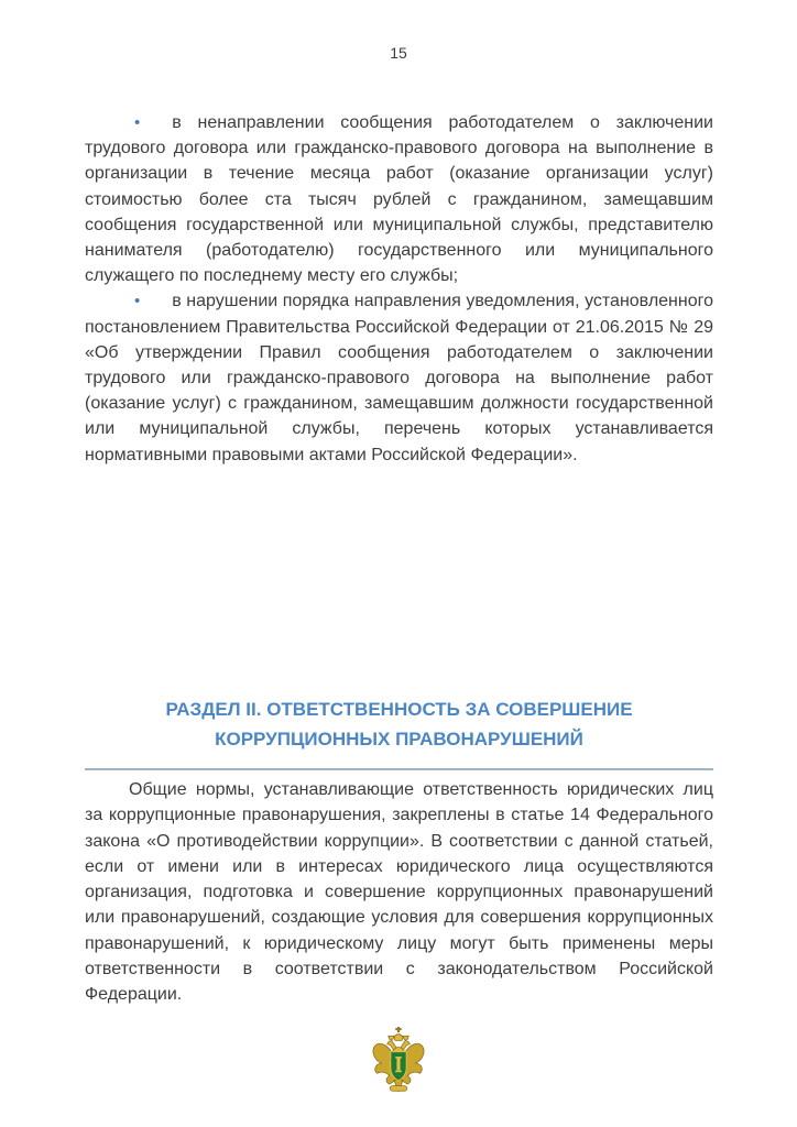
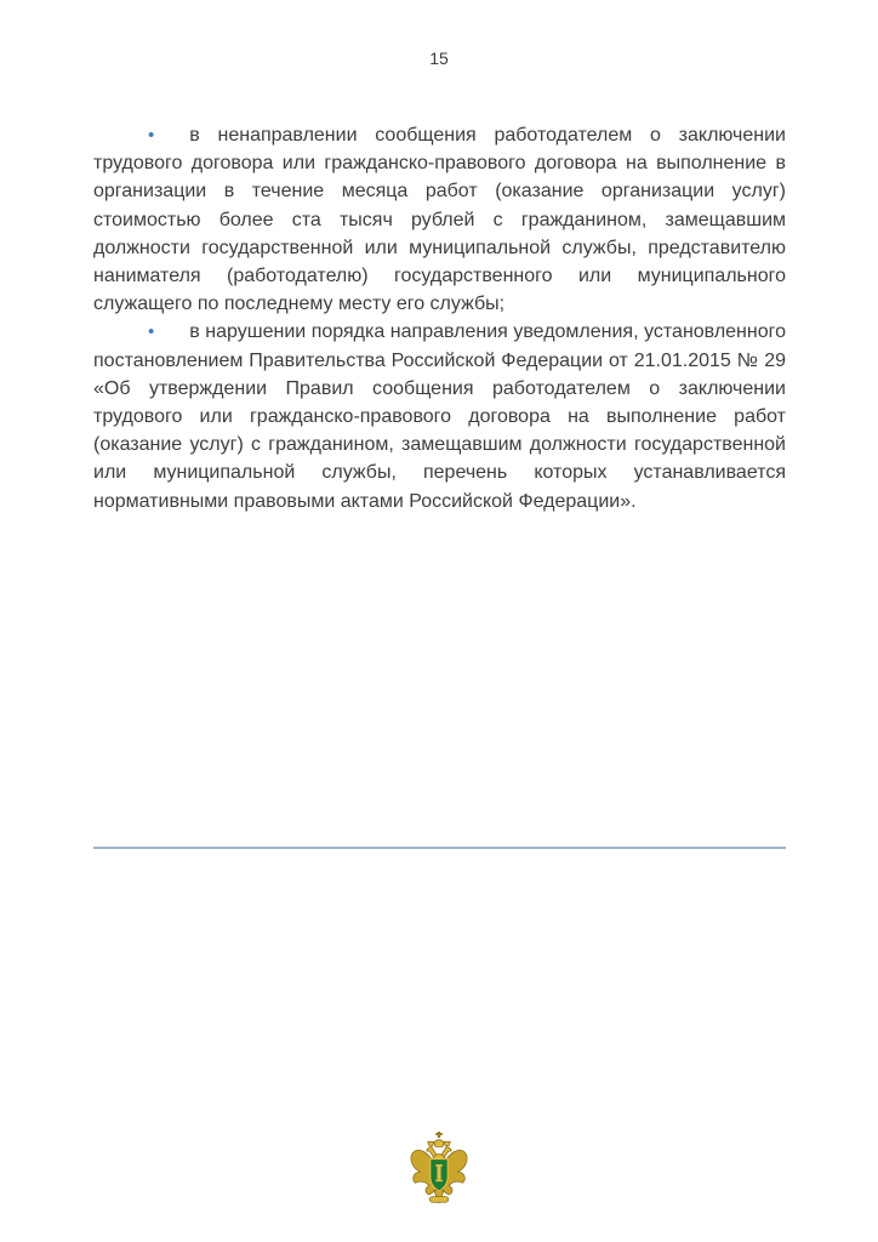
  15
- • в ненаправлении сообщения работодателем о заключении трудового договора или гражданско-правового договора на выполнение в организации в течение месяца работ (оказание организации услуг) стоимостью более ста тысяч рублей с гражданином, замещавшим сообщения государственной или муниципальной службы, представителю нанимателя (работодателю) государственного или муниципального служащего по последнему месту его службы;
+ • в ненаправлении сообщения работодателем о заключении трудового договора или гражданско-правового договора на выполнение в организации в течение месяца работ (оказание организации услуг) стоимостью более ста тысяч рублей с гражданином, замещавшим должности государственной или муниципальной службы, представителю нанимателя (работодателю) государственного или муниципального служащего по последнему месту его службы;
- • в нарушении порядка направления уведомления, установленного постановлением Правительства Российской Федерации от 21.06.2015 № 29 «Об утверждении Правил сообщения работодателем о заключении трудового или гражданско-правового договора на выполнение работ (оказание услуг) с гражданином, замещавшим должности государственной или муниципальной службы, перечень которых устанавливается нормативными правовыми актами Российской Федерации».
+ • в нарушении порядка направления уведомления, установленного постановлением Правительства Российской Федерации от 21.01.2015 № 29 «Об утверждении Правил сообщения работодателем о заключении трудового или гражданско-правового договора на выполнение работ (оказание услуг) с гражданином, замещавшим должности государственной или муниципальной службы, перечень которых устанавливается нормативными правовыми актами Российской Федерации».
- РАЗДЕЛ II. ОТВЕТСТВЕННОСТЬ ЗА СОВЕРШЕНИЕ
- КОРРУПЦИОННЫХ ПРАВОНАРУШЕНИЙ
- Общие нормы, устанавливающие ответственность юридических лиц за коррупционные правонарушения, закреплены в статье 14 Федерального закона «О противодействии коррупции». В соответствии с данной статьей, если от имени или в интересах юридического лица осуществляются организация, подготовка и совершение коррупционных правонарушений или правонарушений, создающие условия для совершения коррупционных правонарушений, к юридическому лицу могут быть применены меры ответственности в соответствии с законодательством Российской Федерации.
